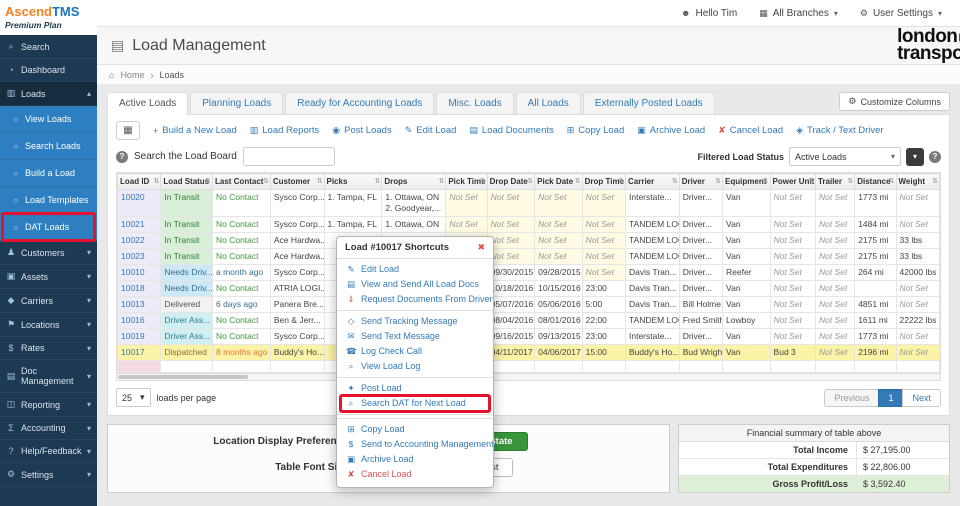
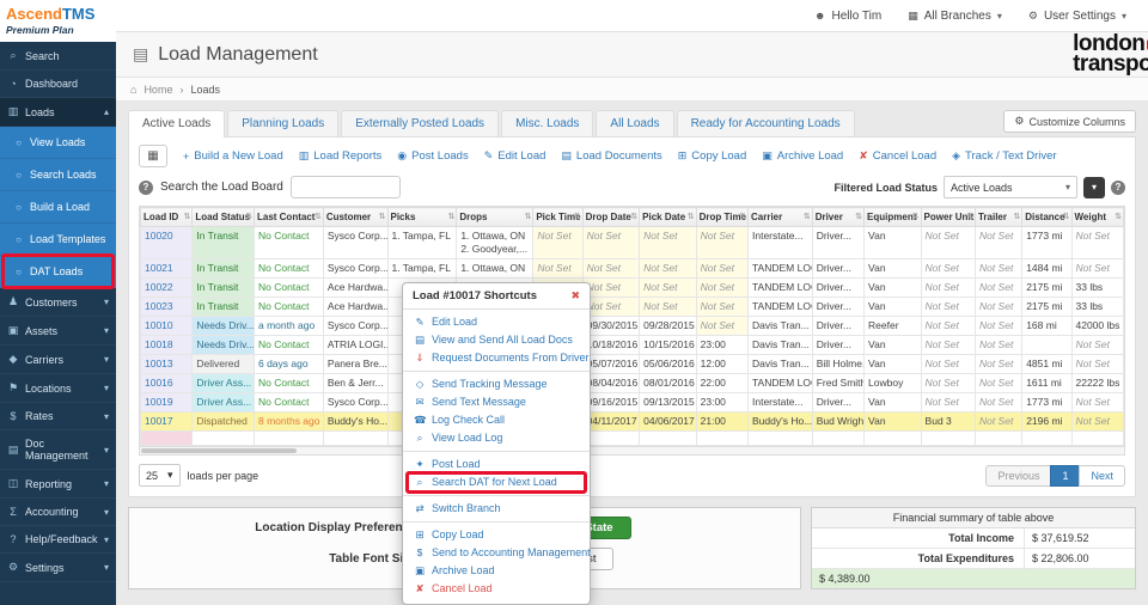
  AscendTMS
  Premium Plan
  ⌕
  Search
  ◔
  Dashboard
  ▥
  Loads
  ▴
  ○
  View Loads
  ○
  Search Loads
  ○
  Build a Load
  ○
  Load Templates
  ○
  DAT Loads
  ♟
  Customers
  ▾
  ▣
  Assets
  ▾
  ◆
  Carriers
  ▾
  ⚑
  Locations
  ▾
  $
  Rates
  ▾
  ▤
  Doc Management
  ▾
  ◫
  Reporting
  ▾
  Σ
  Accounting
  ▾
  ?
  Help/Feedback
  ▾
  ⚙
  Settings
  ▾
  ☻
  Hello Tim
  ▦
  All Branches
  ▾
  ⚙
  User Settings
  ▾
  ▤
  Load Management
  london
  transpo
  ⌂
  Home
  ›
  Loads
  Active Loads
  Planning Loads
- Ready for Accounting Loads
+ Externally Posted Loads
  Misc. Loads
  All Loads
- Externally Posted Loads
+ Ready for Accounting Loads
  ⚙
  Customize Columns
  ▦
  +
  Build a New Load
  ▥
  Load Reports
  ◉
  Post Loads
  ✎
  Edit Load
  ▤
  Load Documents
  ⊞
  Copy Load
  ▣
  Archive Load
  ✘
  Cancel Load
  ◈
  Track / Text Driver
  ?
  Search the Load Board
  Filtered Load Status
  Active Loads
  ▾
  ▾
  ?
  Load ID	Load Status	Last Contact	Customer	Picks	Drops	Pick Time	Drop Date	Pick Date	Drop Time	Carrier	Driver	Equipment	Power Unit	Trailer	Distance	Weight
  10020	In Transit	No Contact	Sysco Corp...	1. Tampa, FL	1. Ottawa, ON 2. Goodyear,...	Not Set	Not Set	Not Set	Not Set	Interstate...	Driver...	Van	Not Set	Not Set	1773 mi	Not Set
  10021	In Transit	No Contact	Sysco Corp...	1. Tampa, FL	1. Ottawa, ON	Not Set	Not Set	Not Set	Not Set	TANDEM LO	Driver...	Van	Not Set	Not Set	1484 mi	Not Set
  10022	In Transit	No Contact	Ace Hardwa..				ot Set	Not Set	Not Set	TANDEM LO	Driver...	Van	Not Set	Not Set	2175 mi	33 lbs
  10023	In Transit	No Contact	Ace Hardwa..				ot Set	Not Set	Not Set	TANDEM LO	Driver...	Van	Not Set	Not Set	2175 mi	33 lbs
- 10010	Needs Driv...	a month ago	Sysco Corp...				9/30/2015	09/28/2015	Not Set	Davis Tran...	Driver...	Reefer	Not Set	Not Set	264 mi	42000 lbs
+ 10010	Needs Driv...	a month ago	Sysco Corp...				9/30/2015	09/28/2015	Not Set	Davis Tran...	Driver...	Reefer	Not Set	Not Set	168 mi	42000 lbs
  10018	Needs Driv...	No Contact	ATRIA LOGI..				0/18/2016	10/15/2016	23:00	Davis Tran...	Driver...	Van	Not Set	Not Set		Not Set
- 10013	Delivered	6 days ago	Panera Bre...				5/07/2016	05/06/2016	5:00	Davis Tran...	Bill Holme.	Van	Not Set	Not Set	4851 mi	Not Set
+ 10013	Delivered	6 days ago	Panera Bre...				5/07/2016	05/06/2016	12:00	Davis Tran...	Bill Holme.	Van	Not Set	Not Set	4851 mi	Not Set
  10016	Driver Ass...	No Contact	Ben & Jerr...				8/04/2016	08/01/2016	22:00	TANDEM LO	Fred Smith	Lowboy	Not Set	Not Set	1611 mi	22222 lbs
  10019	Driver Ass...	No Contact	Sysco Corp...				9/16/2015	09/13/2015	23:00	Interstate...	Driver...	Van	Not Set	Not Set	1773 mi	Not Set
- 10017	Dispatched	8 months ago	Buddy's Ho...				4/11/2017	04/06/2017	15:00	Buddy's Ho...	Bud Wrigh	Van	Bud 3	Not Set	2196 mi	Not Set
+ 10017	Dispatched	8 months ago	Buddy's Ho...				4/11/2017	04/06/2017	21:00	Buddy's Ho...	Bud Wrigh	Van	Bud 3	Not Set	2196 mi	Not Set
  25
  ▾
  loads per page
  Previous
  1
  Next
  Location Display Preferen
  Table Font S
  Financial summary of table above
  Total Income
- $ 27,195.00
+ $ 37,619.52
  Total Expenditures
  $ 22,806.00
- Gross Profit/Loss
- $ 3,592.40
+ $ 4,389.00
  Load #10017 Shortcuts
  ✖
  ✎
  Edit Load
  ▤
  View and Send All Load Docs
  ⇓
  Request Documents From Driver
  ◇
  Send Tracking Message
  ✉
  Send Text Message
  ☎
  Log Check Call
  ⌕
  View Load Log
  ✦
  Post Load
  ⌕
  Search DAT for Next Load
+ ⇄
+ Switch Branch
  ⊞
  Copy Load
  $
  Send to Accounting Management
  ▣
  Archive Load
  ✘
  Cancel Load
